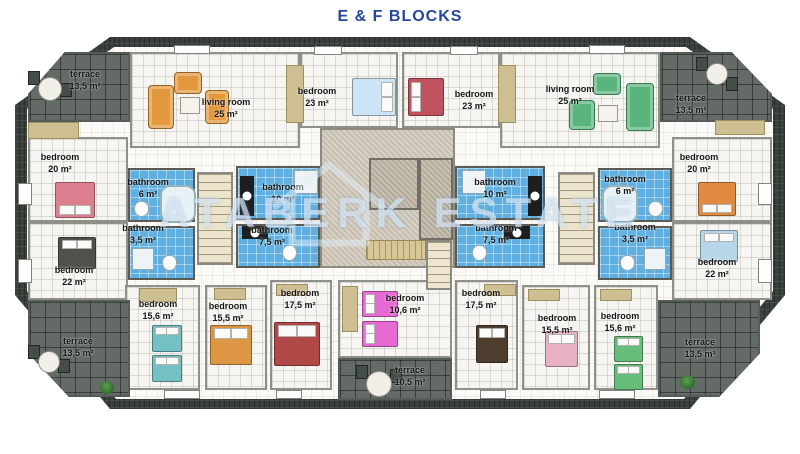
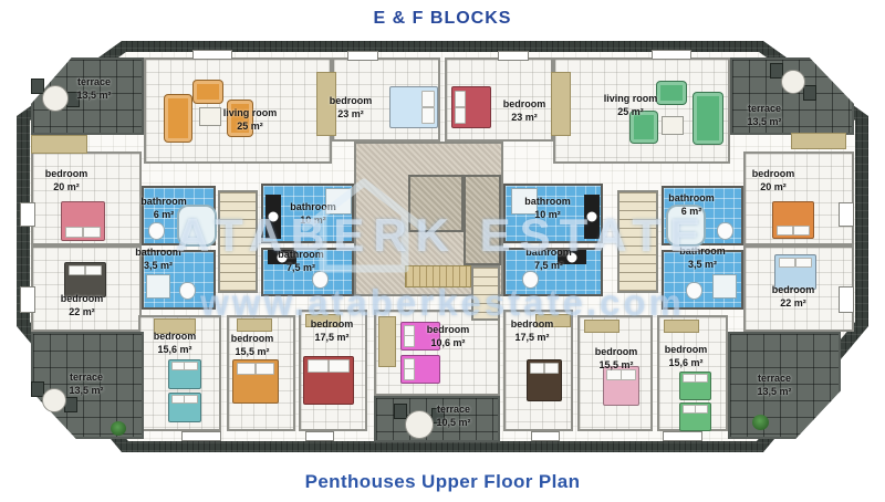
  E & F BLOCKS
  terrace
  13,5 m²
  living room
  25 m²
  bedroom
  23 m²
  bedroom
  23 m²
  living room
  25 m²
  terrace
  13,5 m²
  bedroom
  20 m²
  bedroom
  22 m²
  bedroom
  20 m²
  bedroom
  22 m²
  bathroom
  6 m²
  bathroom
  3,5 m²
  bathroom
  10 m²
  bathroom
  7,5 m²
  bathroom
  10 m²
  bathroom
  7,5 m²
  bathroom
  6 m²
  bathroom
  3,5 m²
  bedroom
  15,6 m²
  bedroom
  15,5 m²
  bedroom
  17,5 m²
  bedroom
  10,6 m²
  terrace
  10,5 m²
  bedroom
  17,5 m²
  bedroom
  15,5 m²
  bedroom
  15,6 m²
  terrace
  13,5 m²
  terrace
  13,5 m²
  ATABERK ESTATE
+ www.ataberkestate.com
+ Penthouses Upper Floor Plan
